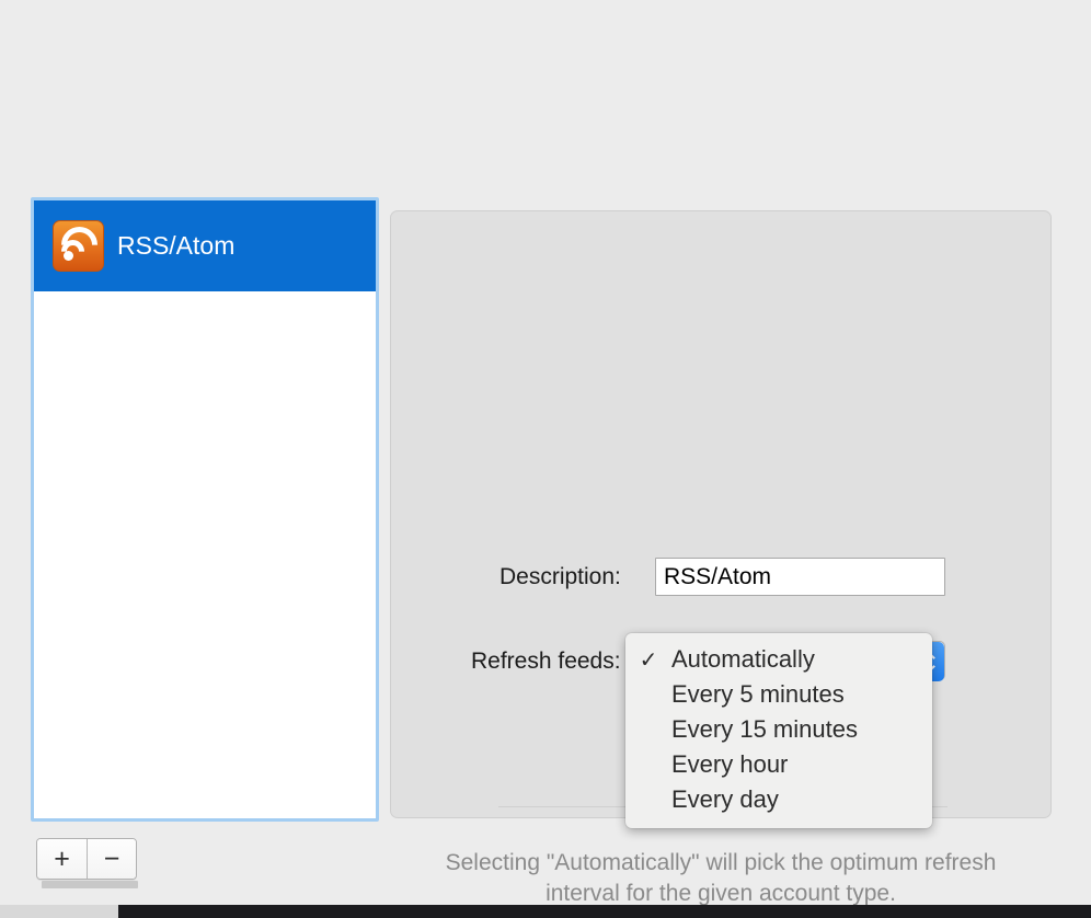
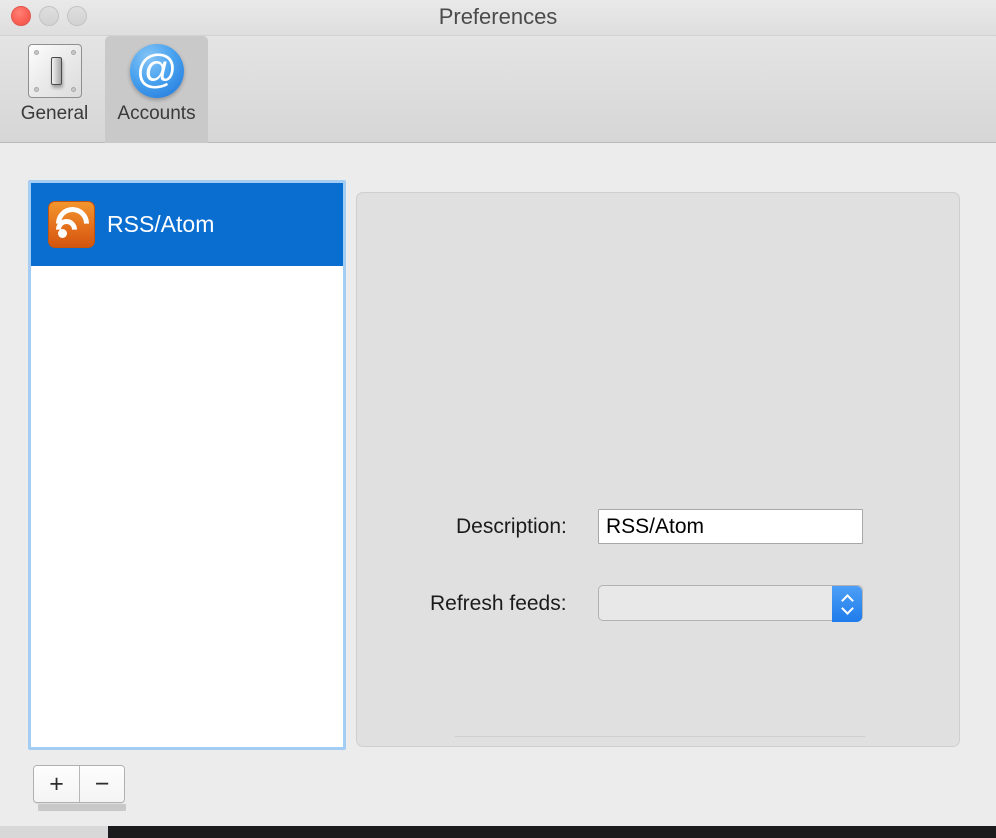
+ Preferences
+ General
+ @
+ Accounts
  RSS/Atom
  +
  −
  Description:
  RSS/Atom
  Refresh feeds:
- Selecting "Automatically" will pick the optimum refresh interval for the given account type.
- ✓
- Automatically
- Every 5 minutes
- Every 15 minutes
- Every hour
- Every day
